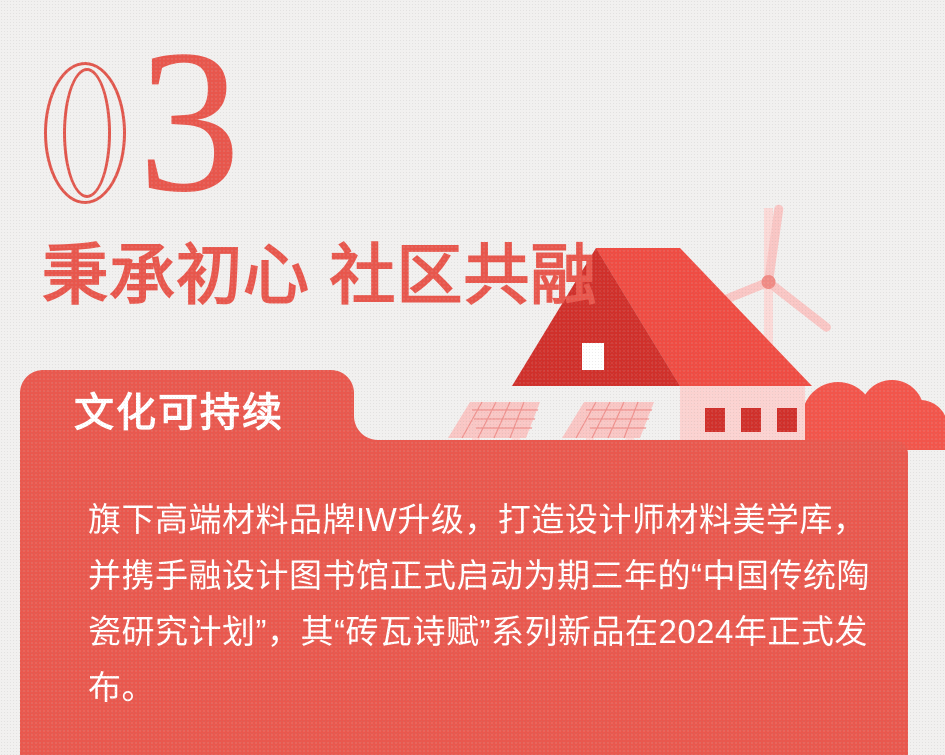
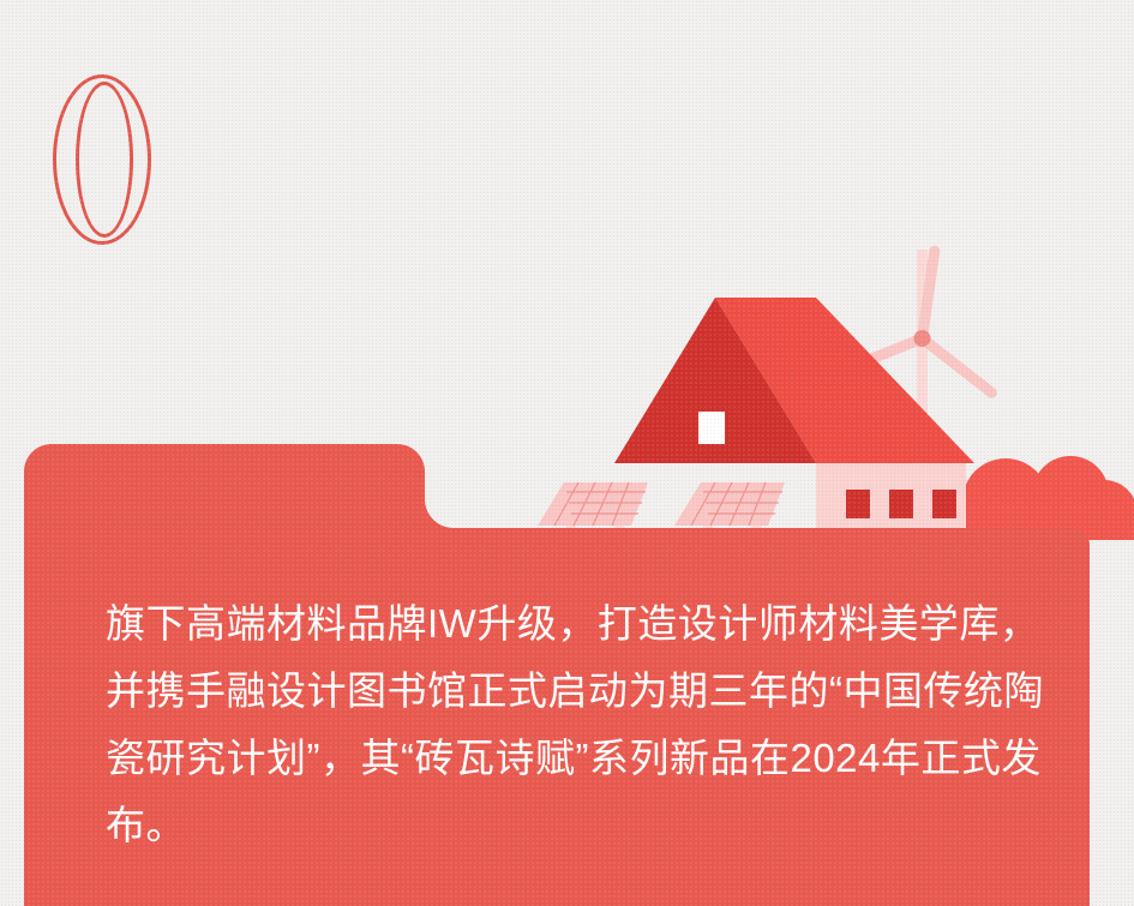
- 3
- 秉承初心 社区共融
- 文化可持续
  旗下高端材料品牌IW升级，打造设计师材料美学库，并携手融设计图书馆正式启动为期三年的“中国传统陶瓷研究计划”，其“砖瓦诗赋”系列新品在2024年正式发布。
